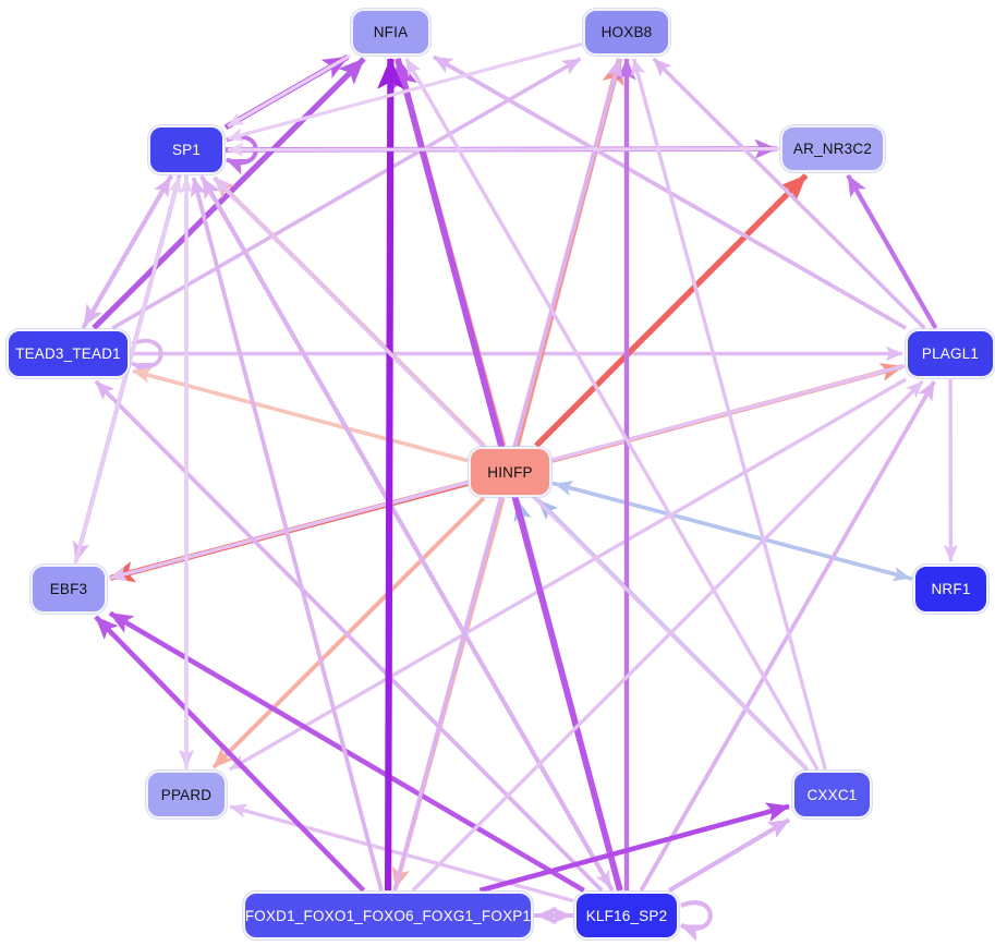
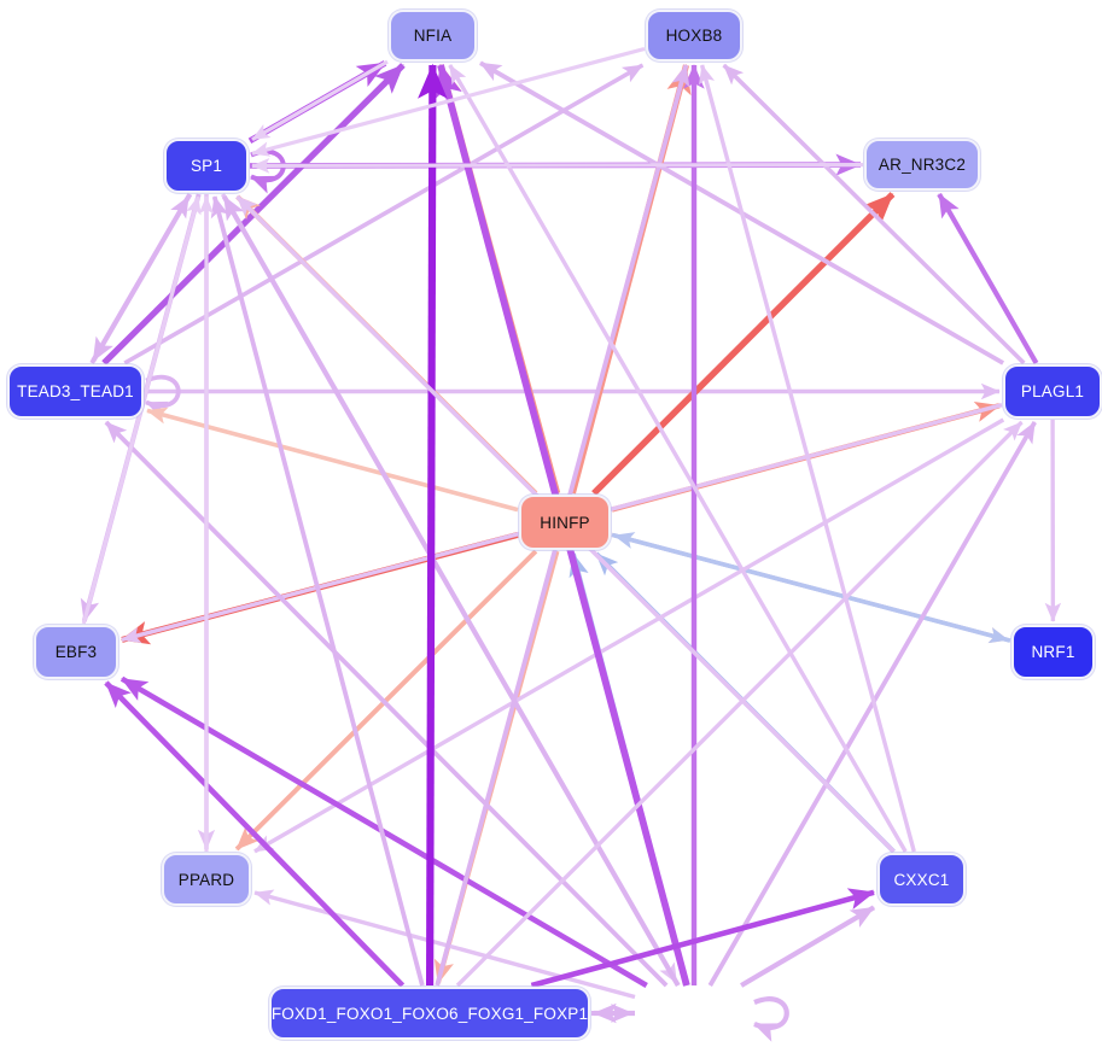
  NFIA
  HOXB8
  AR_NR3C2
  SP1
  TEAD3_TEAD1
  PLAGL1
  HINFP
  EBF3
  NRF1
  PPARD
  CXXC1
  FOXD1_FOXO1_FOXO6_FOXG1_FOXP1
- KLF16_SP2
